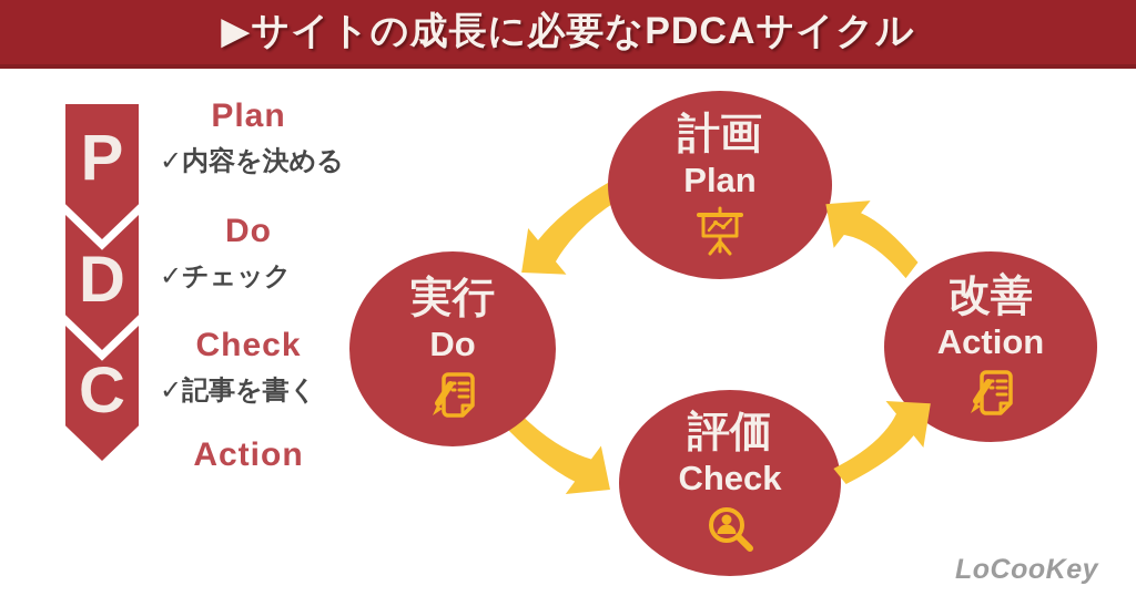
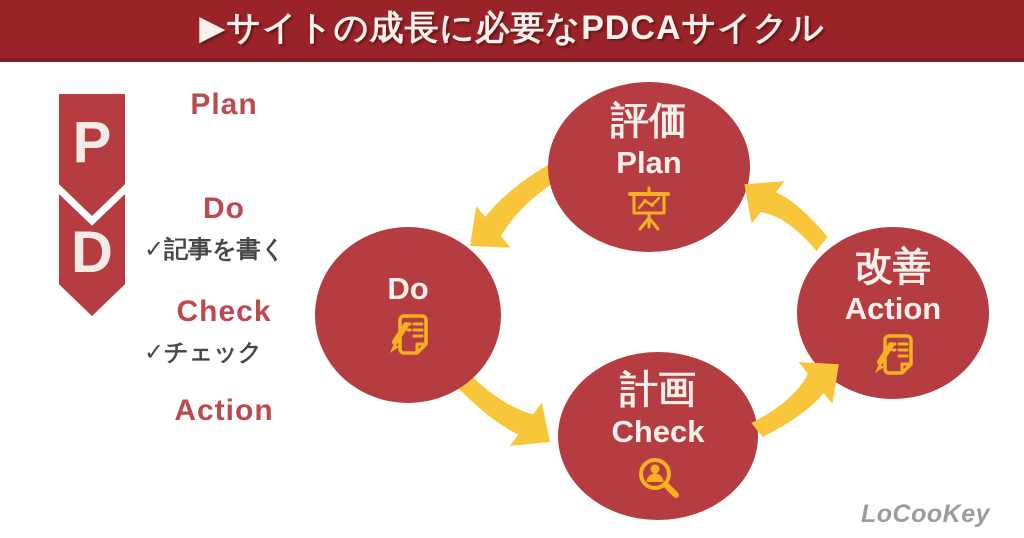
  ▶サイトの成長に必要なPDCAサイクル
  P
  D
- C
  Plan
- ✓内容を決める
  Do
- ✓チェック
+ ✓記事を書く
  Check
- ✓記事を書く
+ ✓チェック
  Action
- 計画
+ 評価
  Plan
- 実行
  Do
- 評価
+ 計画
  Check
  改善
  Action
  LoCooKey
